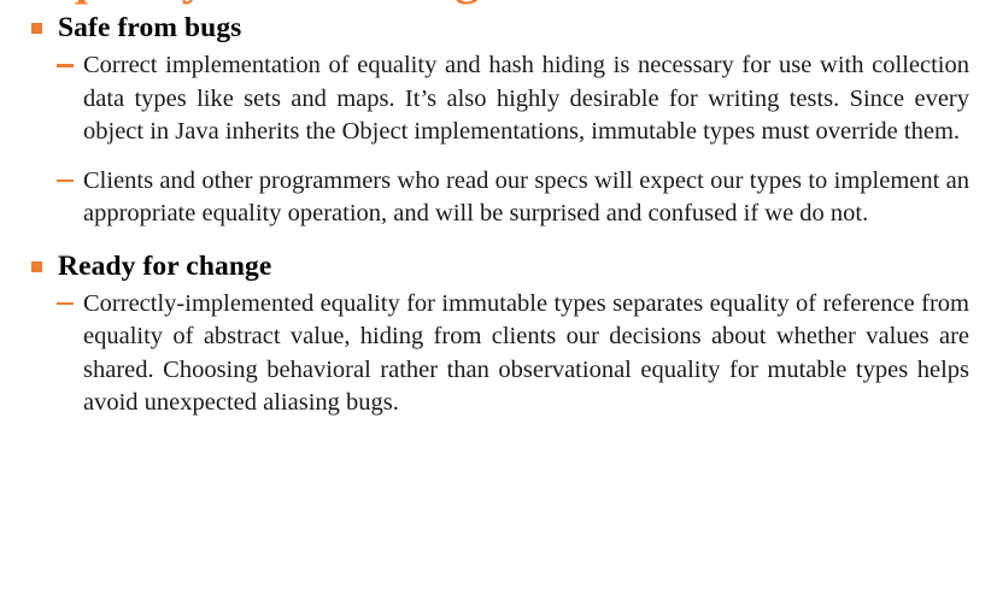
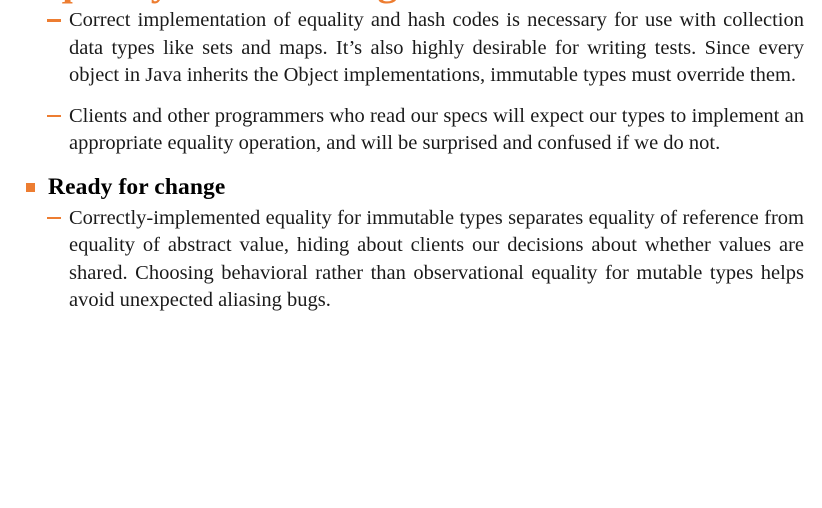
- Safe from bugs
- Correct implementation of equality and hash hiding is necessary for use with collection data types like sets and maps. It’s also highly desirable for writing tests. Since every object in Java inherits the Object implementations, immutable types must override them.
+ Correct implementation of equality and hash codes is necessary for use with collection data types like sets and maps. It’s also highly desirable for writing tests. Since every object in Java inherits the Object implementations, immutable types must override them.
  Clients and other programmers who read our specs will expect our types to implement an appropriate equality operation, and will be surprised and confused if we do not.
  Ready for change
- Correctly-implemented equality for immutable types separates equality of reference from equality of abstract value, hiding from clients our decisions about whether values are shared. Choosing behavioral rather than observational equality for mutable types helps avoid unexpected aliasing bugs.
+ Correctly-implemented equality for immutable types separates equality of reference from equality of abstract value, hiding about clients our decisions about whether values are shared. Choosing behavioral rather than observational equality for mutable types helps avoid unexpected aliasing bugs.
